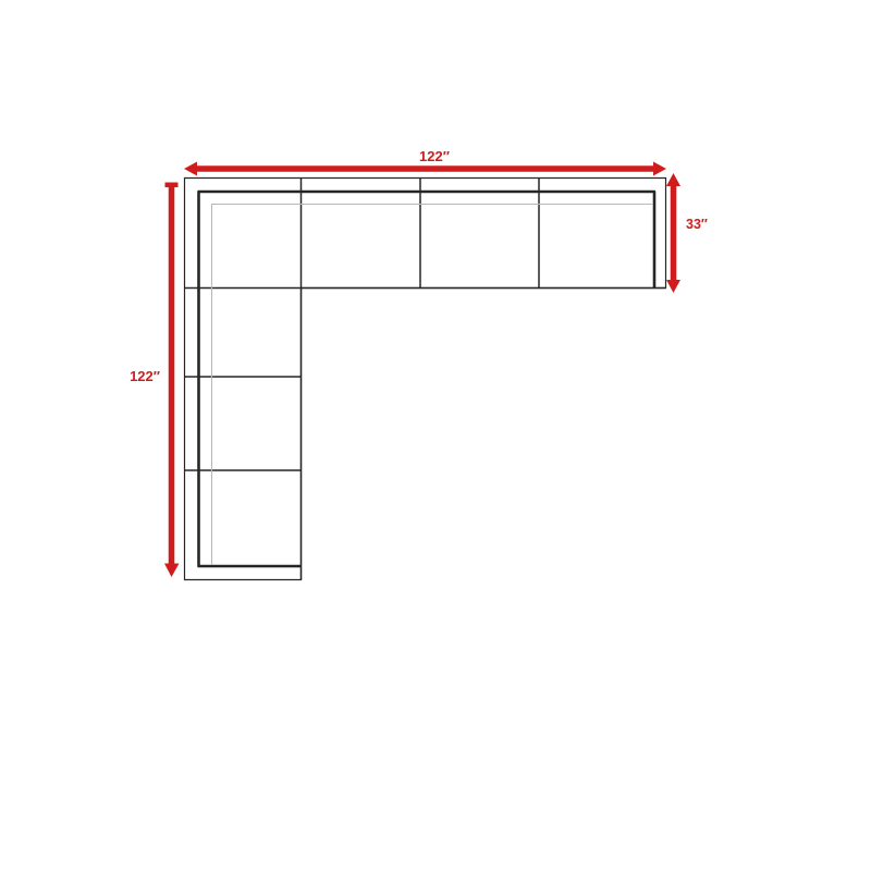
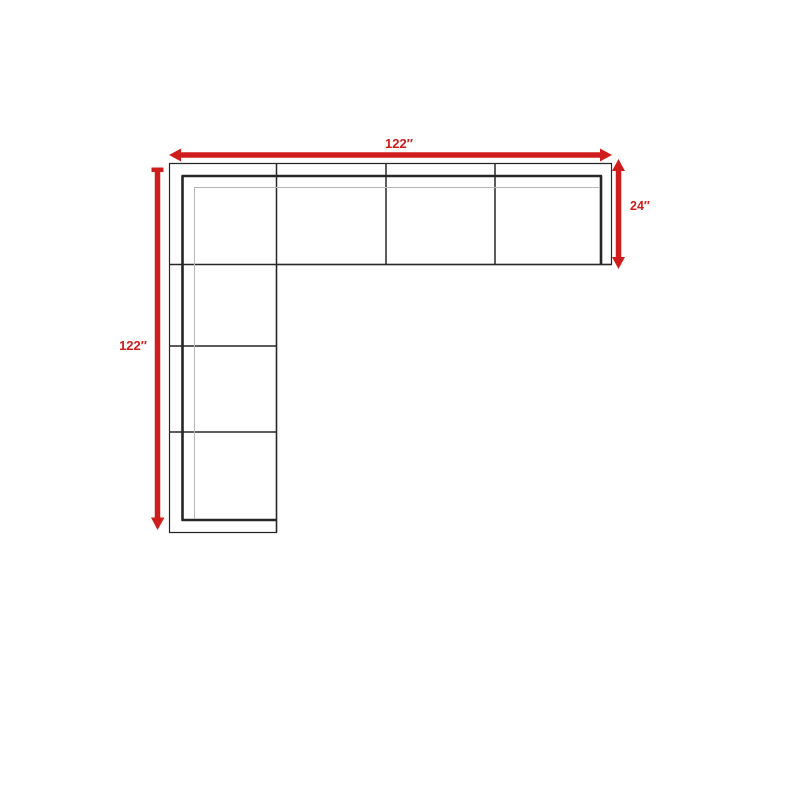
  122″
- 33″
+ 24″
  122″
